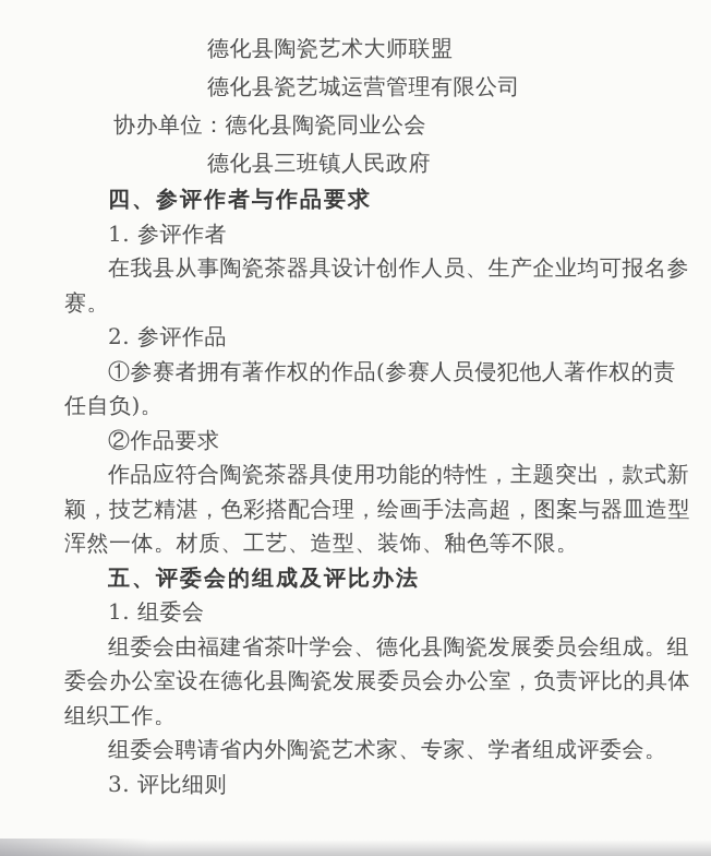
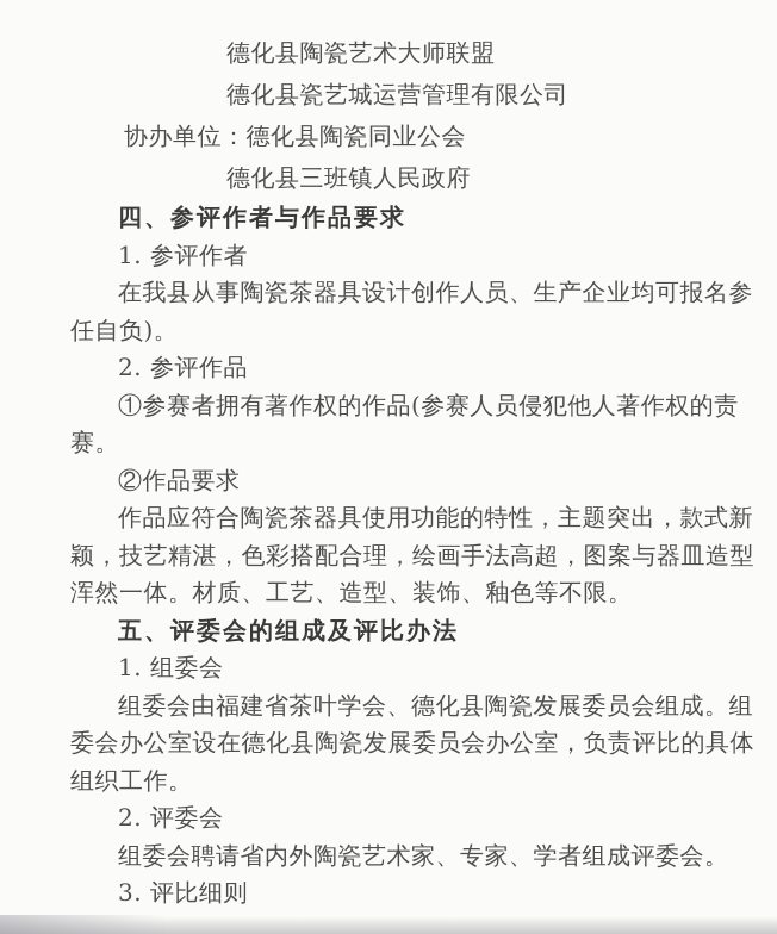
  德化县陶瓷艺术大师联盟
  德化县瓷艺城运营管理有限公司
  协办单位：德化县陶瓷同业公会
  德化县三班镇人民政府
  四、参评作者与作品要求
  1. 参评作者
  在我县从事陶瓷茶器具设计创作人员、生产企业均可报名参
- 赛。
+ 任自负)。
  2. 参评作品
  ①参赛者拥有著作权的作品(参赛人员侵犯他人著作权的责
- 任自负)。
+ 赛。
  ②作品要求
  作品应符合陶瓷茶器具使用功能的特性，主题突出，款式新
  颖，技艺精湛，色彩搭配合理，绘画手法高超，图案与器皿造型
  浑然一体。材质、工艺、造型、装饰、釉色等不限。
  五、评委会的组成及评比办法
  1. 组委会
  组委会由福建省茶叶学会、德化县陶瓷发展委员会组成。组
  委会办公室设在德化县陶瓷发展委员会办公室，负责评比的具体
  组织工作。
+ 2. 评委会
  组委会聘请省内外陶瓷艺术家、专家、学者组成评委会。
  3. 评比细则
